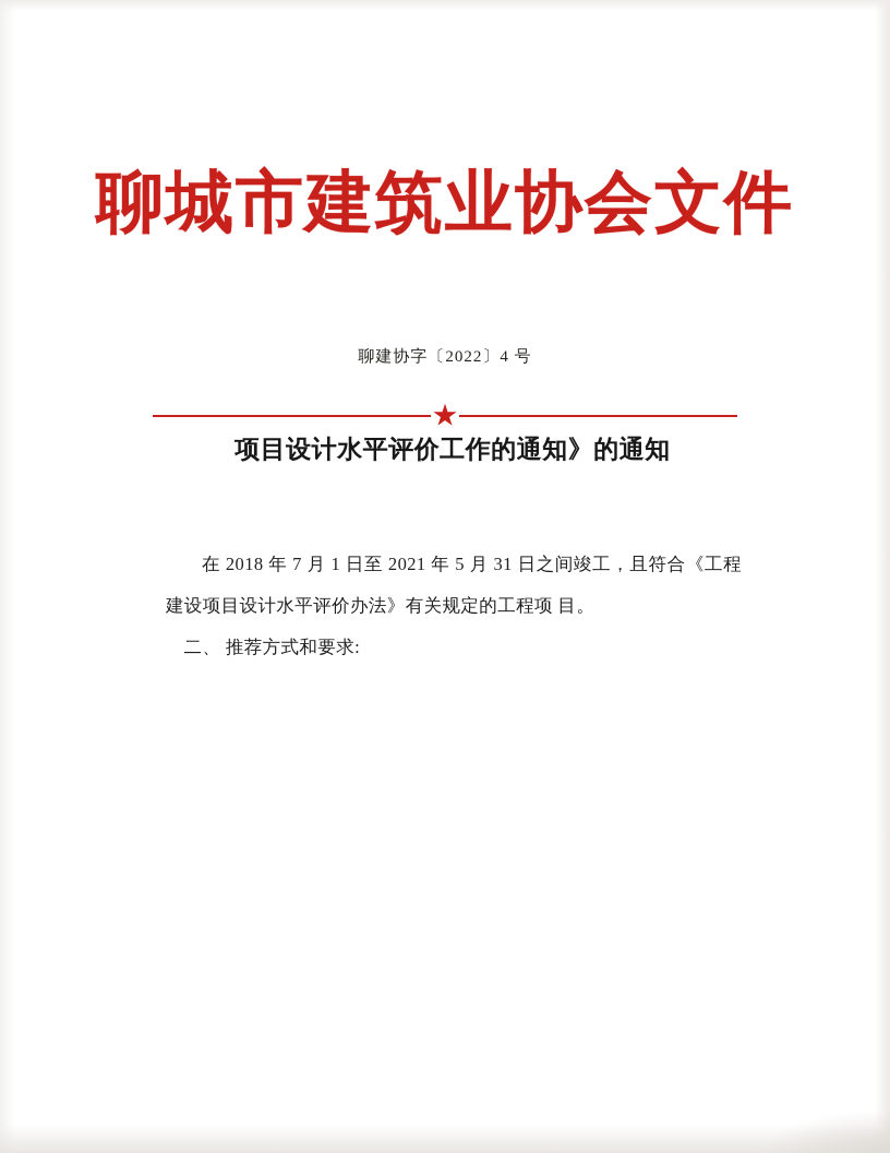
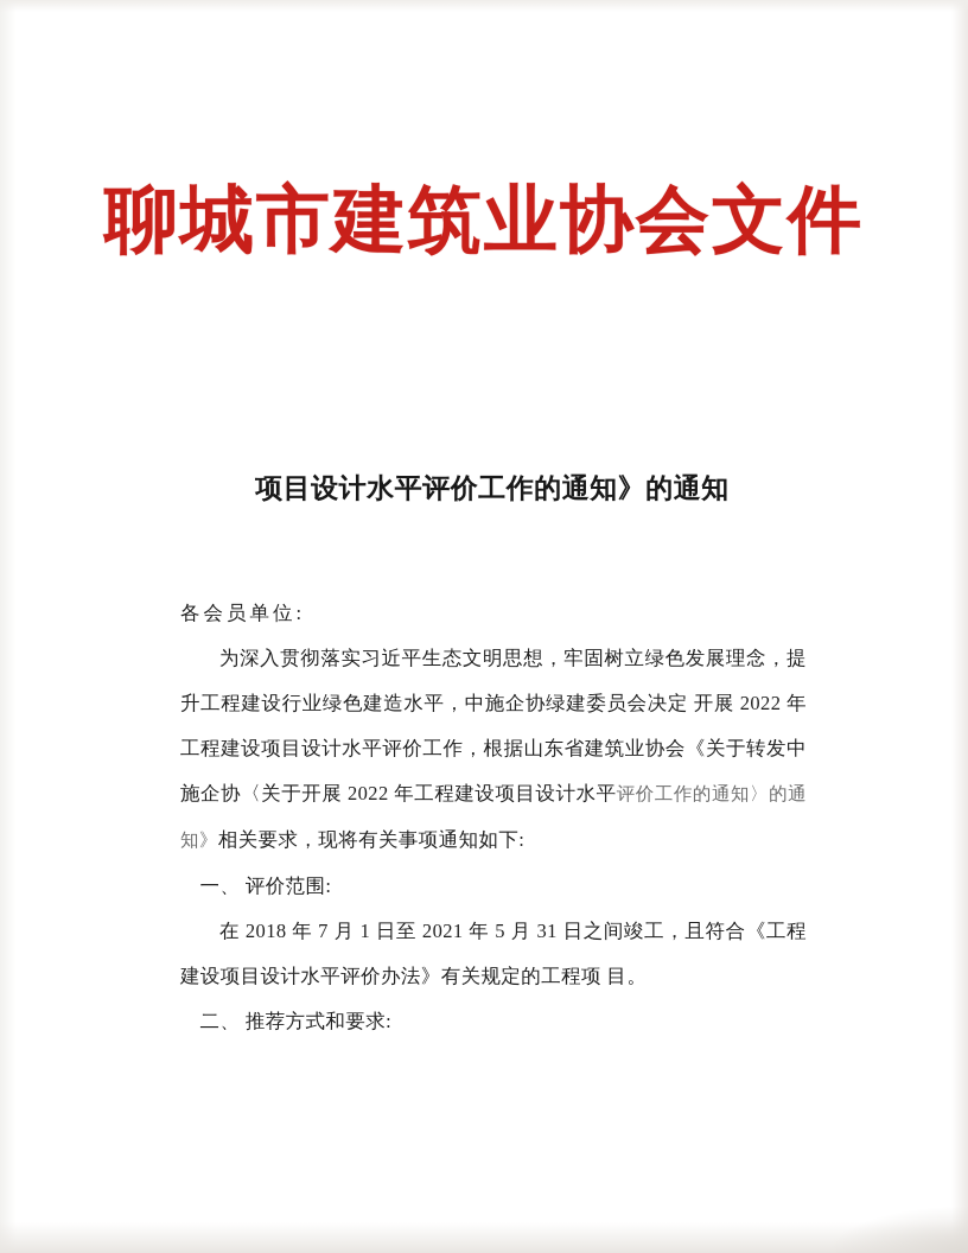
  聊城市建筑业协会文件
- 聊建协字〔2022〕4 号
- ★
  项目设计水平评价工作的通知》的通知
+ 各会员单位:
+ 为深入贯彻落实习近平生态文明思想，牢固树立绿色发展理念，提升工程建设行业绿色建造水平，中施企协绿建委员会决定 开展 2022 年工程建设项目设计水平评价工作，根据山东省建筑业协会《关于转发中施企协〈关于开展 2022 年工程建设项目设计水平评价工作的通知〉的通知》相关要求，现将有关事项通知如下:
+ 一、 评价范围:
  在 2018 年 7 月 1 日至 2021 年 5 月 31 日之间竣工，且符合《工程建设项目设计水平评价办法》有关规定的工程项 目。
  二、 推荐方式和要求:
